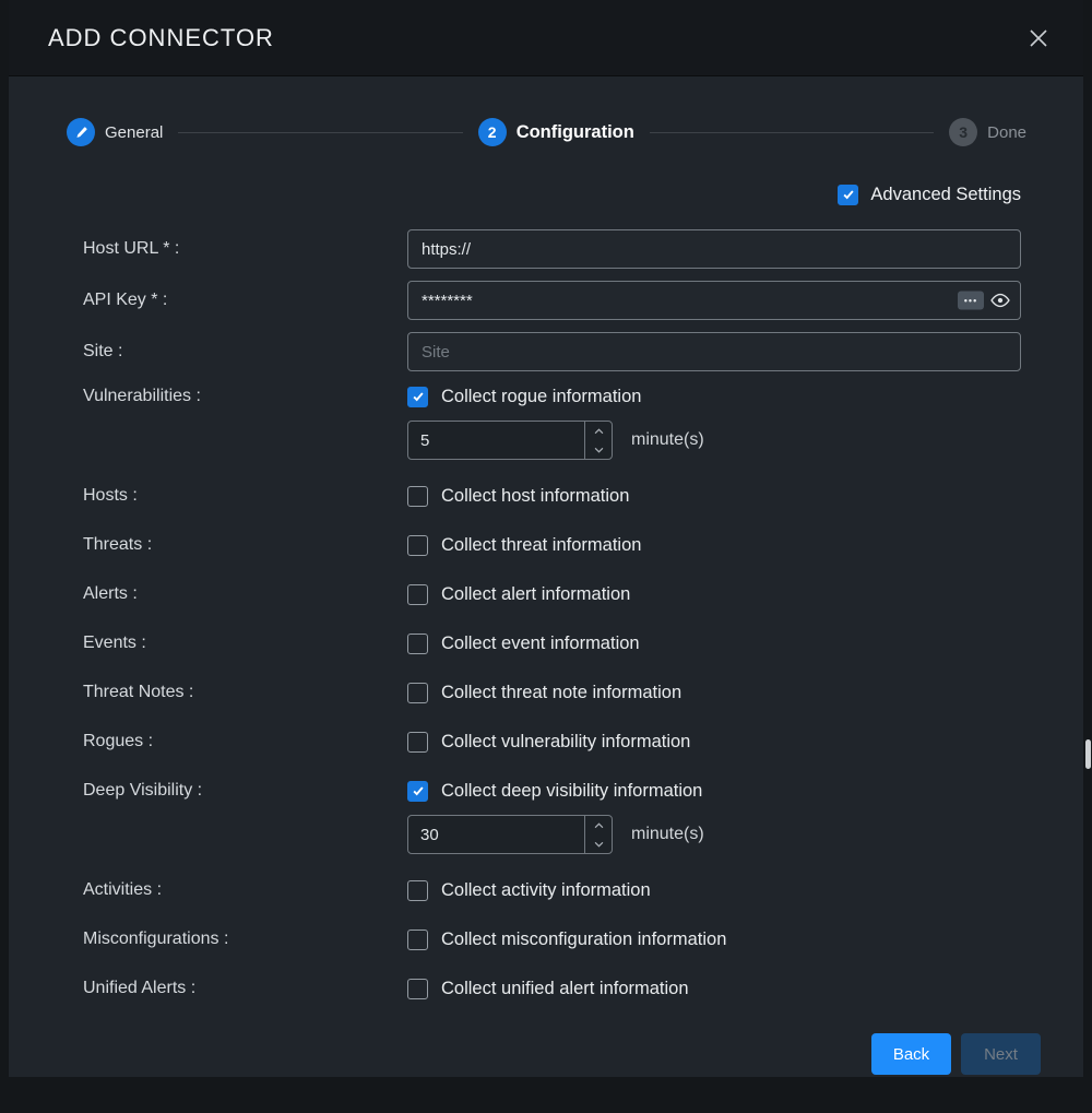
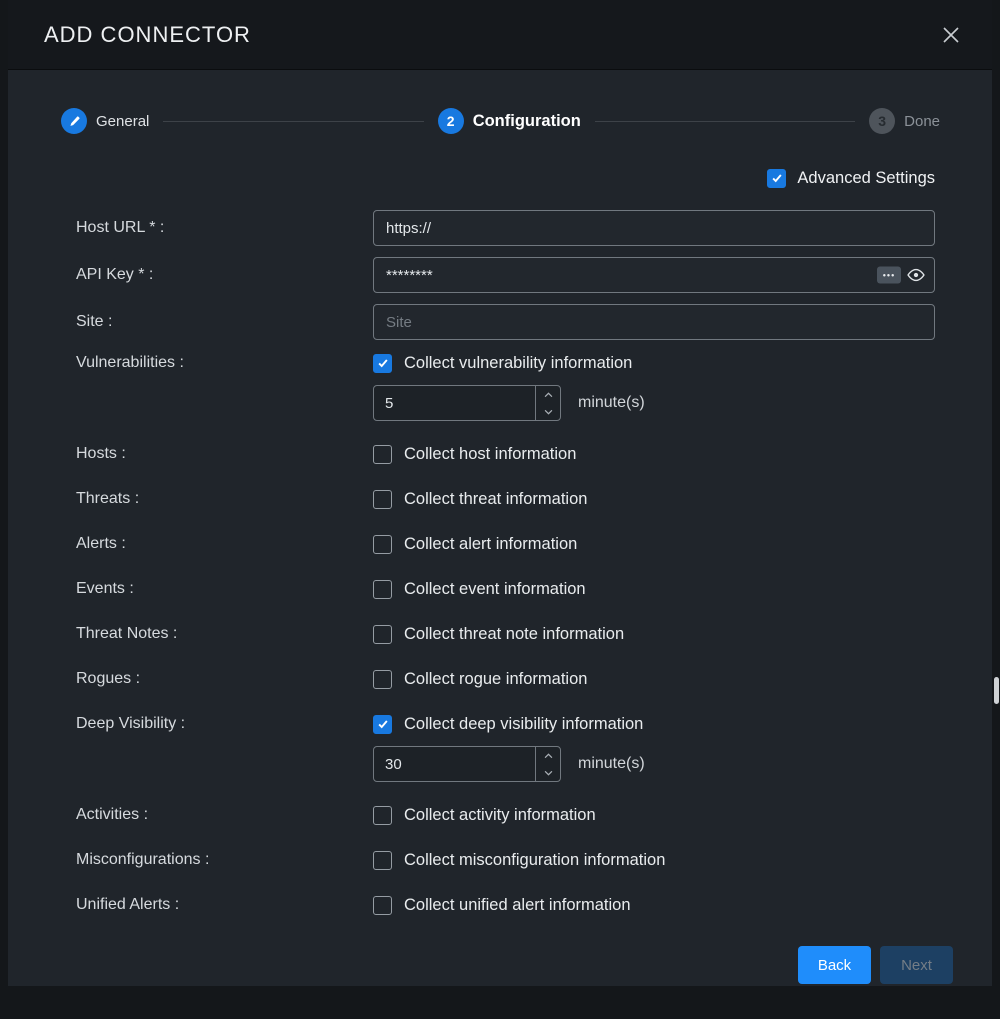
  ADD CONNECTOR
  General
  2
  Configuration
  3
  Done
  Advanced Settings
  Host URL * :
  https://
  API Key * :
  ********
  •••
  Site :
  Site
  Vulnerabilities :
- Collect rogue information
+ Collect vulnerability information
  5
  minute(s)
  Hosts :
  Collect host information
  Threats :
  Collect threat information
  Alerts :
  Collect alert information
  Events :
  Collect event information
  Threat Notes :
  Collect threat note information
  Rogues :
- Collect vulnerability information
+ Collect rogue information
  Deep Visibility :
  Collect deep visibility information
  30
  minute(s)
  Activities :
  Collect activity information
  Misconfigurations :
  Collect misconfiguration information
  Unified Alerts :
  Collect unified alert information
  Back
  Next
